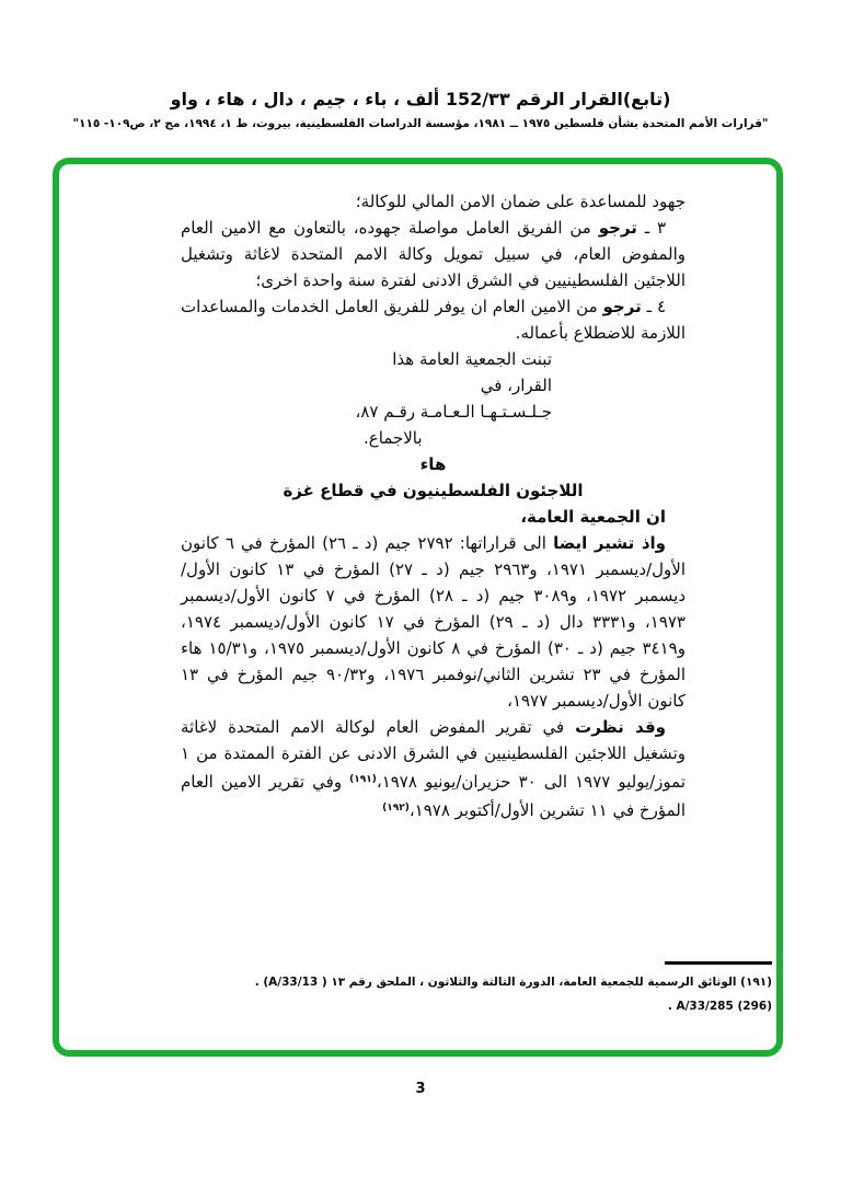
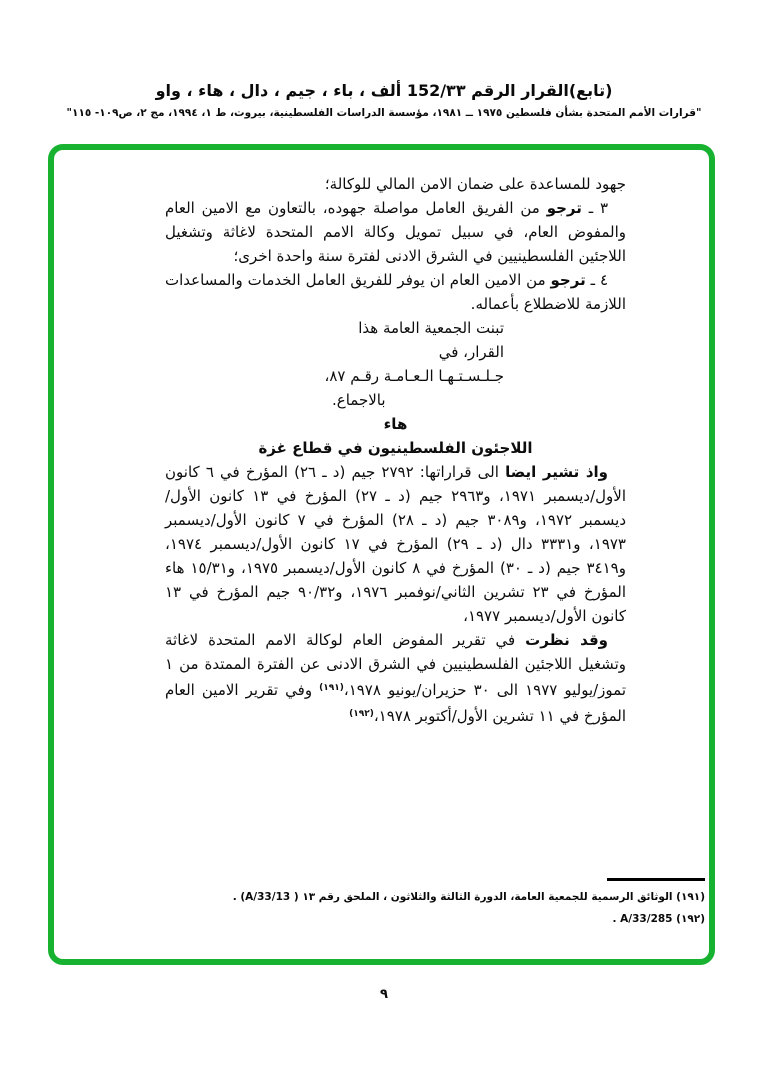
  (تابع)القرار الرقم 152/٣٣ ألف ، باء ، جيم ، دال ، هاء ، واو
  "قرارات الأمم المتحدة بشأن فلسطين ١٩٧٥ ــ ١٩٨١، مؤسسة الدراسات الفلسطينية، بيروت، ط ١، ١٩٩٤، مج ٢، ص١٠٩- ١١٥"
  جهود للمساعدة على ضمان الامن المالي للوكالة؛
  ٣ ـ ترجو من الفريق العامل مواصلة جهوده، بالتعاون مع الامين العام والمفوض العام، في سبيل تمويل وكالة الامم المتحدة لاغاثة وتشغيل اللاجئين الفلسطينيين في الشرق الادنى لفترة سنة واحدة اخرى؛
  ٤ ـ ترجو من الامين العام ان يوفر للفريق العامل الخدمات والمساعدات اللازمة للاضطلاع بأعماله.
  تبنت الجمعية العامة هذا القرار، في
  جـلـسـتـهـا الـعـامـة رقـم ٨٧،
  بالاجماع.
  هاء
  اللاجئون الفلسطينيون في قطاع غزة
- ان الجمعية العامة،
  واذ تشير ايضا الى قراراتها: ٢٧٩٢ جيم (د ـ ٢٦) المؤرخ في ٦ كانون الأول/ديسمبر ١٩٧١، و٢٩٦٣ جيم (د ـ ٢٧) المؤرخ في ١٣ كانون الأول/ديسمبر ١٩٧٢، و٣٠٨٩ جيم (د ـ ٢٨) المؤرخ في ٧ كانون الأول/ديسمبر ١٩٧٣، و٣٣٣١ دال (د ـ ٢٩) المؤرخ في ١٧ كانون الأول/ديسمبر ١٩٧٤، و٣٤١٩ جيم (د ـ ٣٠) المؤرخ في ٨ كانون الأول/ديسمبر ١٩٧٥، و١٥/٣١ هاء المؤرخ في ٢٣ تشرين الثاني/نوفمبر ١٩٧٦، و٩٠/٣٢ جيم المؤرخ في ١٣ كانون الأول/ديسمبر ١٩٧٧،
  وقد نظرت في تقرير المفوض العام لوكالة الامم المتحدة لاغاثة وتشغيل اللاجئين الفلسطينيين في الشرق الادنى عن الفترة الممتدة من ١ تموز/يوليو ١٩٧٧ الى ٣٠ حزيران/يونيو ١٩٧٨،(١٩١) وفي تقرير الامين العام المؤرخ في ١١ تشرين الأول/أكتوبر ١٩٧٨،(١٩٢)
  (١٩١) الوثائق الرسمية للجمعية العامة، الدورة الثالثة والثلاثون ، الملحق رقم ١٣ ( A/33/13) .
- (296) A/33/285 .
+ (١٩٢) A/33/285 .
- 3
+ ٩
